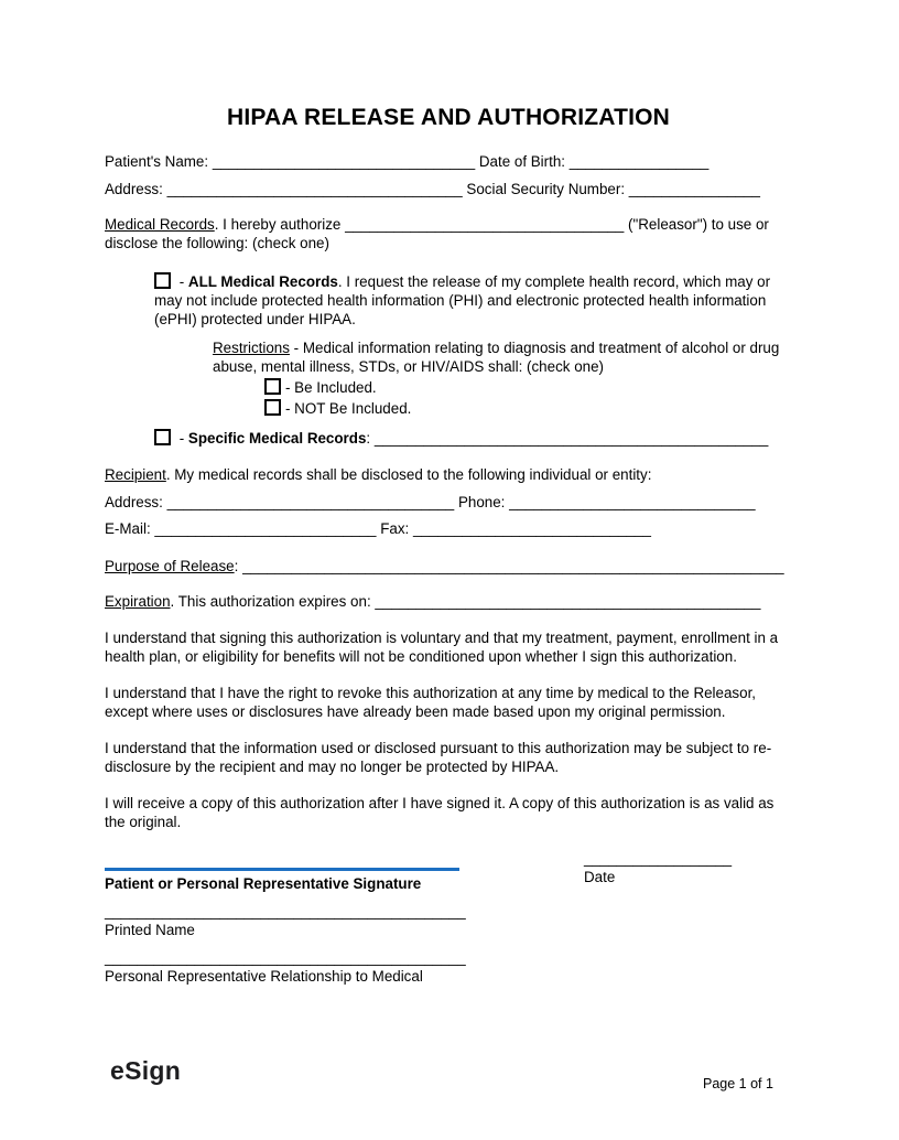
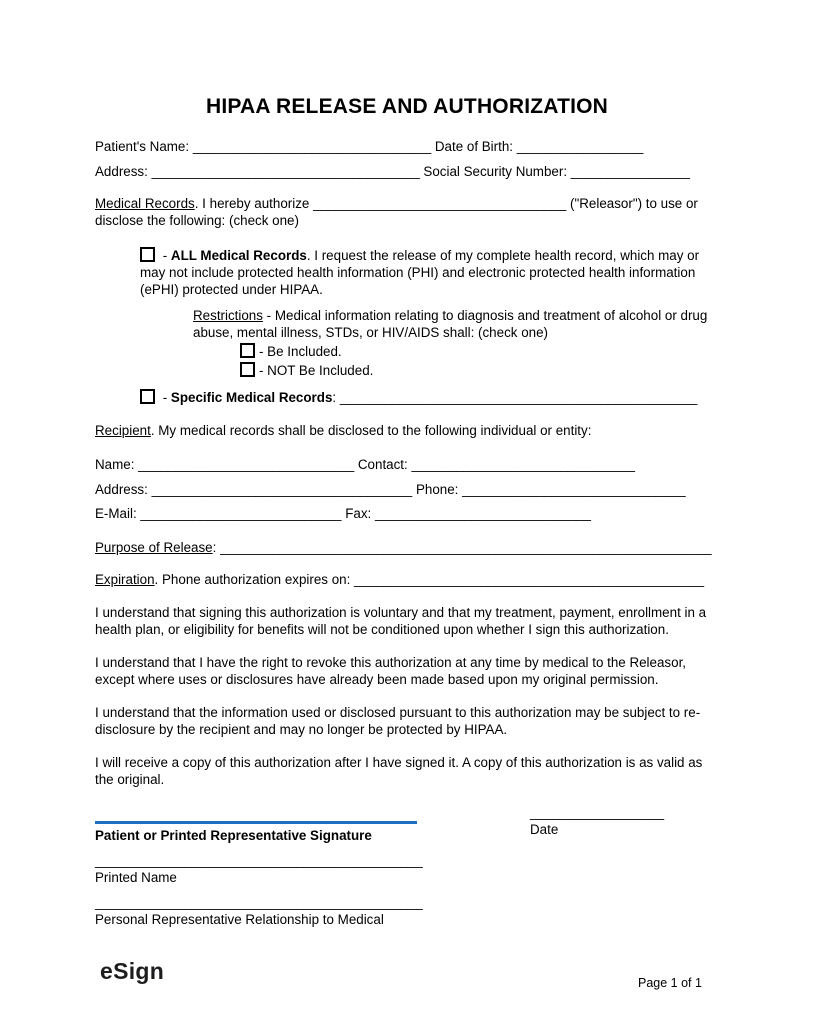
  HIPAA RELEASE AND AUTHORIZATION
  Patient's Name: ________________________________ Date of Birth: _________________
  Address: ____________________________________ Social Security Number: ________________
  Medical Records. I hereby authorize __________________________________ ("Releasor") to use or disclose the following: (check one)
  - ALL Medical Records. I request the release of my complete health record, which may or may not include protected health information (PHI) and electronic protected health information (ePHI) protected under HIPAA.
  Restrictions - Medical information relating to diagnosis and treatment of alcohol or drug abuse, mental illness, STDs, or HIV/AIDS shall: (check one)
  - Be Included.
  - NOT Be Included.
  - Specific Medical Records: ________________________________________________
  Recipient. My medical records shall be disclosed to the following individual or entity:
+ Name: _____________________________ Contact: ______________________________
  Address: ___________________________________ Phone: ______________________________
  E-Mail: ___________________________ Fax: _____________________________
  Purpose of Release: __________________________________________________________________
- Expiration. This authorization expires on: _______________________________________________
+ Expiration. Phone authorization expires on: _______________________________________________
  I understand that signing this authorization is voluntary and that my treatment, payment, enrollment in a health plan, or eligibility for benefits will not be conditioned upon whether I sign this authorization.
  I understand that I have the right to revoke this authorization at any time by medical to the Releasor, except where uses or disclosures have already been made based upon my original permission.
  I understand that the information used or disclosed pursuant to this authorization may be subject to re-disclosure by the recipient and may no longer be protected by HIPAA.
  I will receive a copy of this authorization after I have signed it. A copy of this authorization is as valid as the original.
- Patient or Personal Representative Signature
+ Patient or Printed Representative Signature
  __________________
  Date
  ____________________________________________
  Printed Name
  ____________________________________________
  Personal Representative Relationship to Medical
  eSign
  Page 1 of 1
